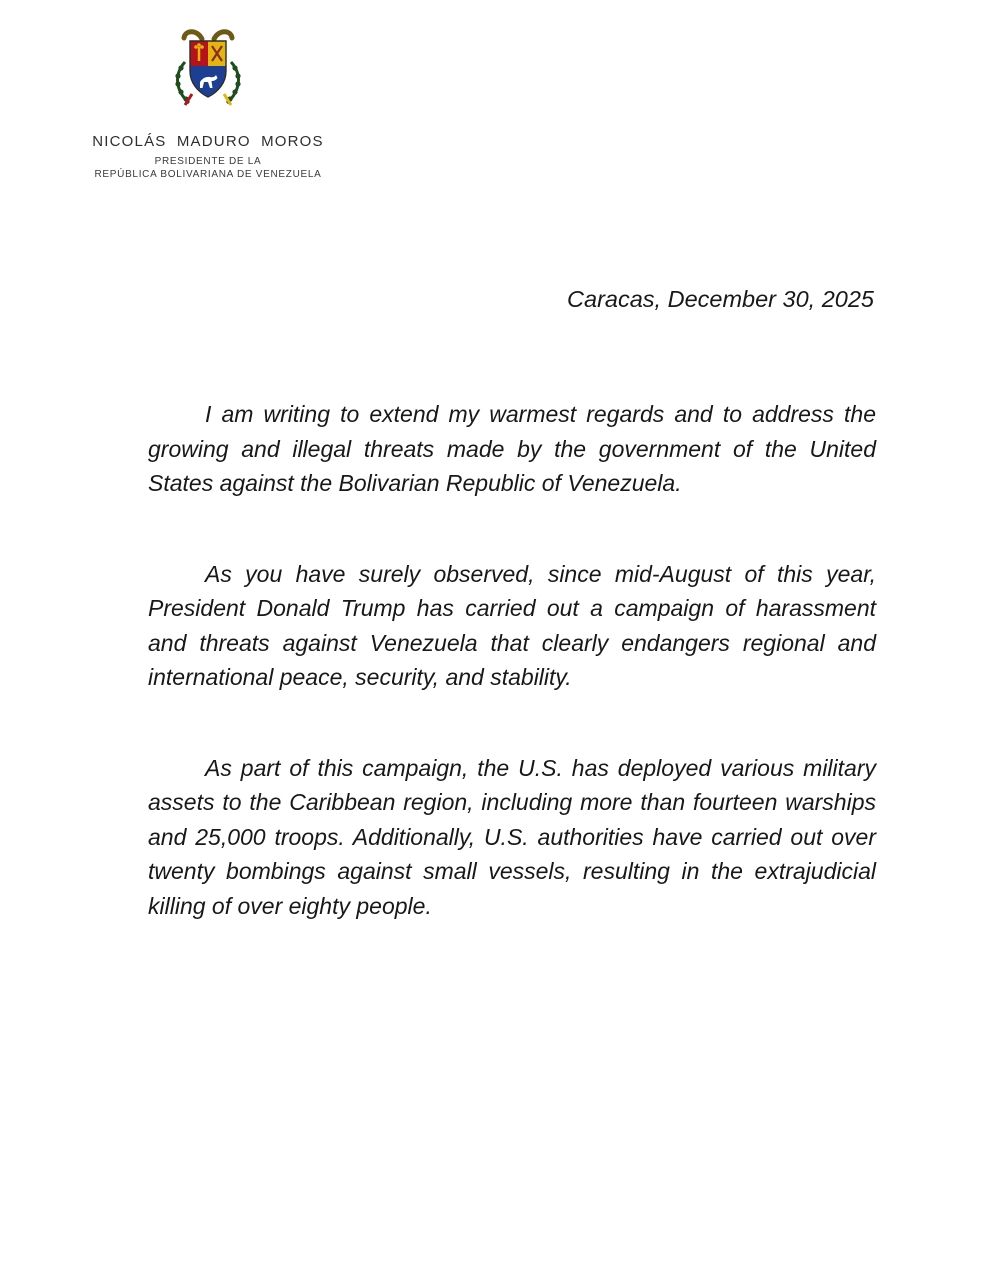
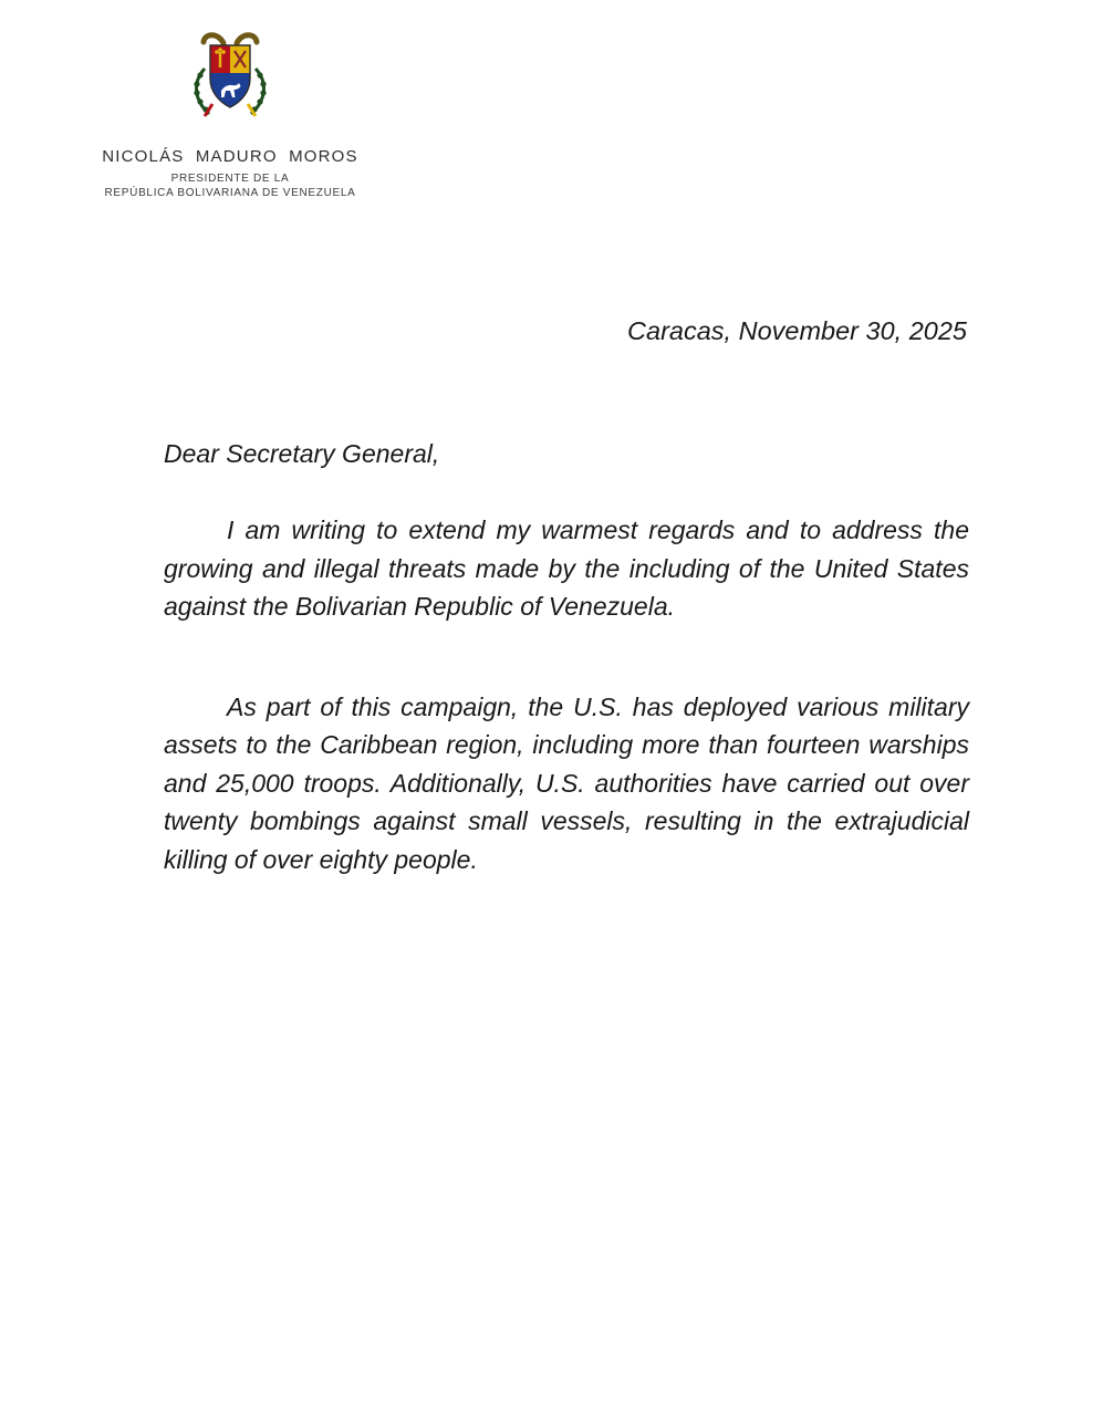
  NICOLÁS MADURO MOROS
  PRESIDENTE DE LA
  REPÚBLICA BOLIVARIANA DE VENEZUELA
- Caracas, December 30, 2025
+ Caracas, November 30, 2025
+ Dear Secretary General,
- I am writing to extend my warmest regards and to address the growing and illegal threats made by the government of the United States against the Bolivarian Republic of Venezuela.
+ I am writing to extend my warmest regards and to address the growing and illegal threats made by the including of the United States against the Bolivarian Republic of Venezuela.
- As you have surely observed, since mid-August of this year, President Donald Trump has carried out a campaign of harassment and threats against Venezuela that clearly endangers regional and international peace, security, and stability.
  As part of this campaign, the U.S. has deployed various military assets to the Caribbean region, including more than fourteen warships and 25,000 troops. Additionally, U.S. authorities have carried out over twenty bombings against small vessels, resulting in the extrajudicial killing of over eighty people.
